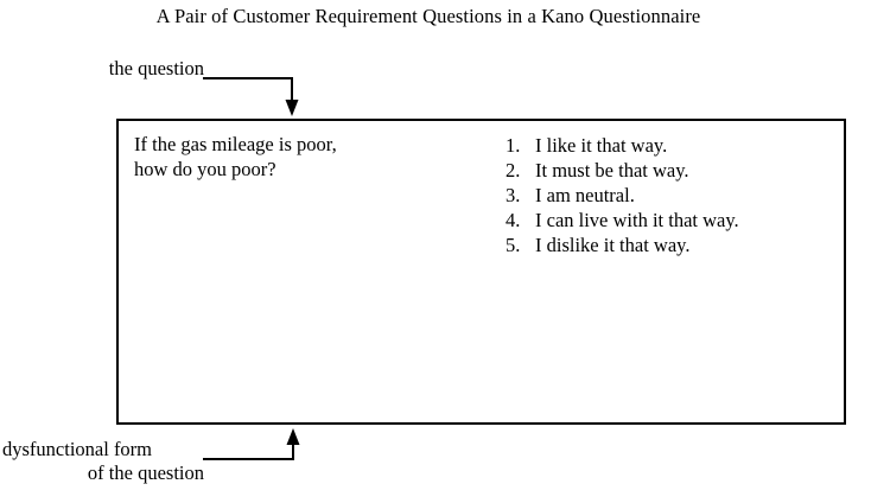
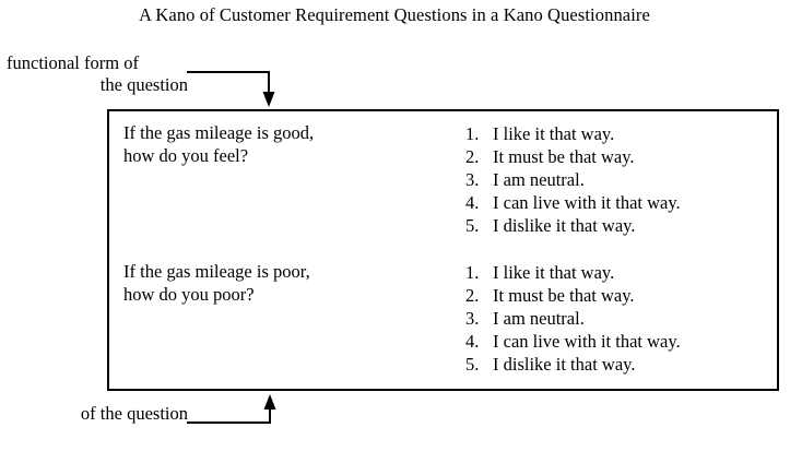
- A Pair of Customer Requirement Questions in a Kano Questionnaire
+ A Kano of Customer Requirement Questions in a Kano Questionnaire
+ functional form of
  the question
- dysfunctional form
  of the question
+ If the gas mileage is good, how do you feel?	1. I like it that way. 2. It must be that way. 3. I am neutral. 4. I can live with it that way. 5. I dislike it that way.
  If the gas mileage is poor, how do you poor?	1. I like it that way. 2. It must be that way. 3. I am neutral. 4. I can live with it that way. 5. I dislike it that way.
